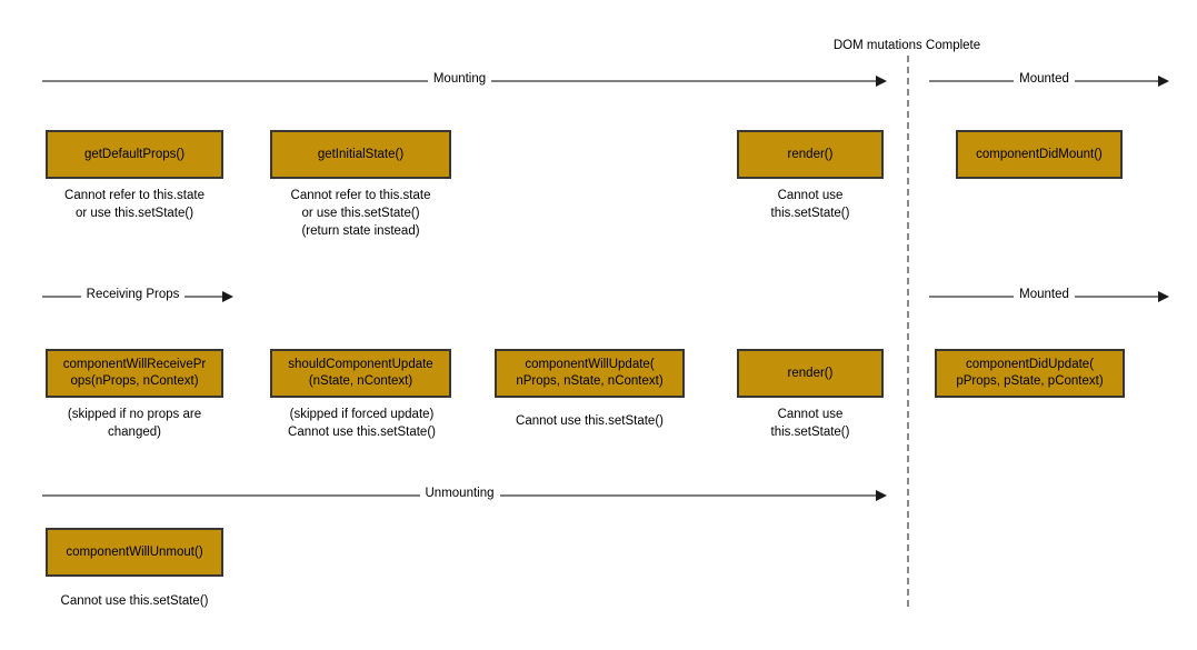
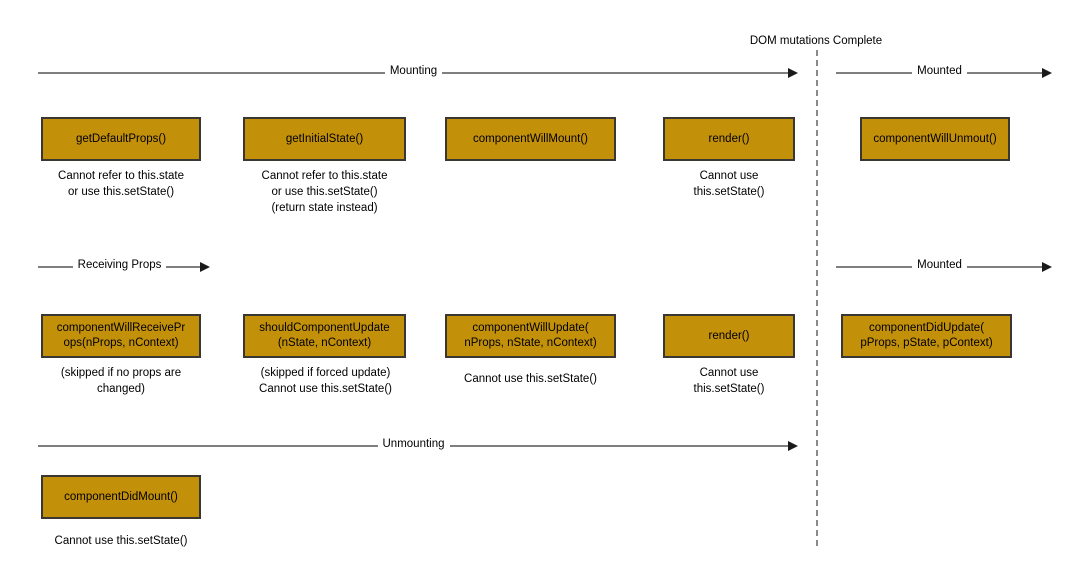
  DOM mutations Complete
  Mounting
  Mounted
  getDefaultProps()
  Cannot refer to this.state
  or use this.setState()
  getInitialState()
  Cannot refer to this.state
  or use this.setState()
  (return state instead)
+ componentWillMount()
  render()
  Cannot use
  this.setState()
- componentDidMount()
+ componentWillUnmout()
  Receiving Props
  Mounted
  componentWillReceivePr
  ops(nProps, nContext)
  (skipped if no props are
  changed)
  shouldComponentUpdate
  (nState, nContext)
  (skipped if forced update)
  Cannot use this.setState()
  componentWillUpdate(
  nProps, nState, nContext)
  Cannot use this.setState()
  render()
  Cannot use
  this.setState()
  componentDidUpdate(
  pProps, pState, pContext)
  Unmounting
- componentWillUnmout()
+ componentDidMount()
  Cannot use this.setState()
